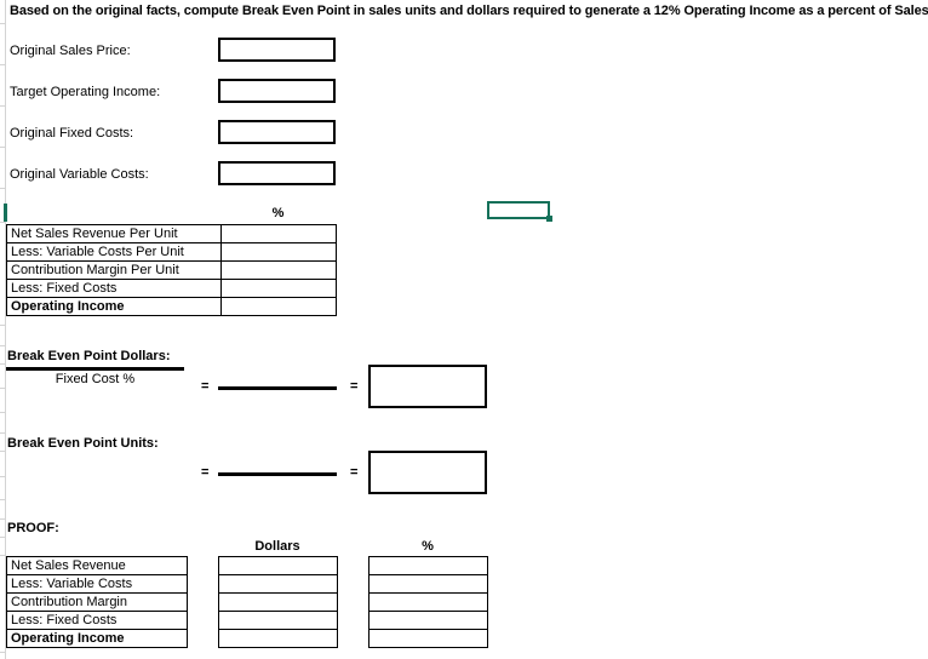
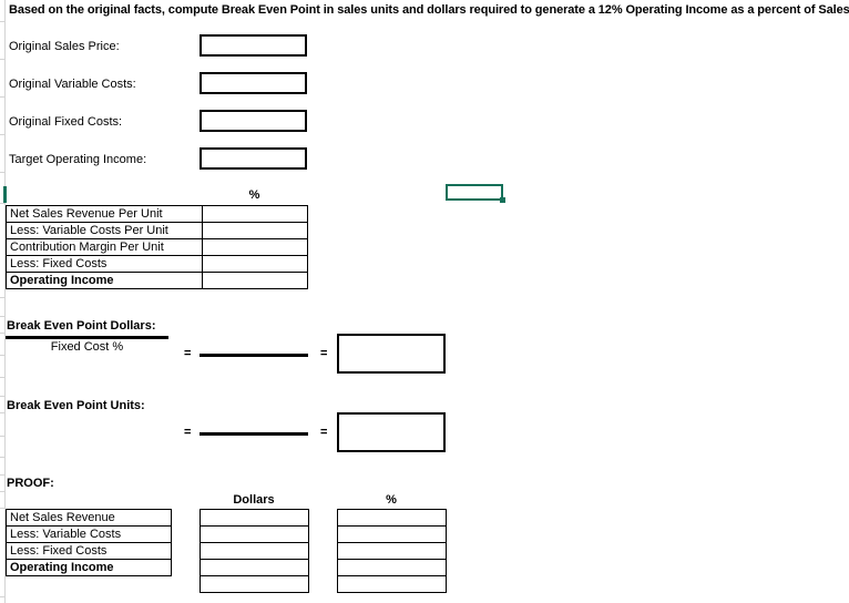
  Based on the original facts, compute Break Even Point in sales units and dollars required to generate a 12% Operating Income as a percent of Sales
  Original Sales Price:
- Target Operating Income:
+ Original Variable Costs:
  Original Fixed Costs:
- Original Variable Costs:
+ Target Operating Income:
  %
  Net Sales Revenue Per Unit
  Less: Variable Costs Per Unit
  Contribution Margin Per Unit
  Less: Fixed Costs
  Operating Income
  Break Even Point Dollars:
  Fixed Cost %
  =
  =
  Break Even Point Units:
  =
  =
  PROOF:
  Dollars
  %
  Net Sales Revenue
  Less: Variable Costs
- Contribution Margin
  Less: Fixed Costs
  Operating Income
